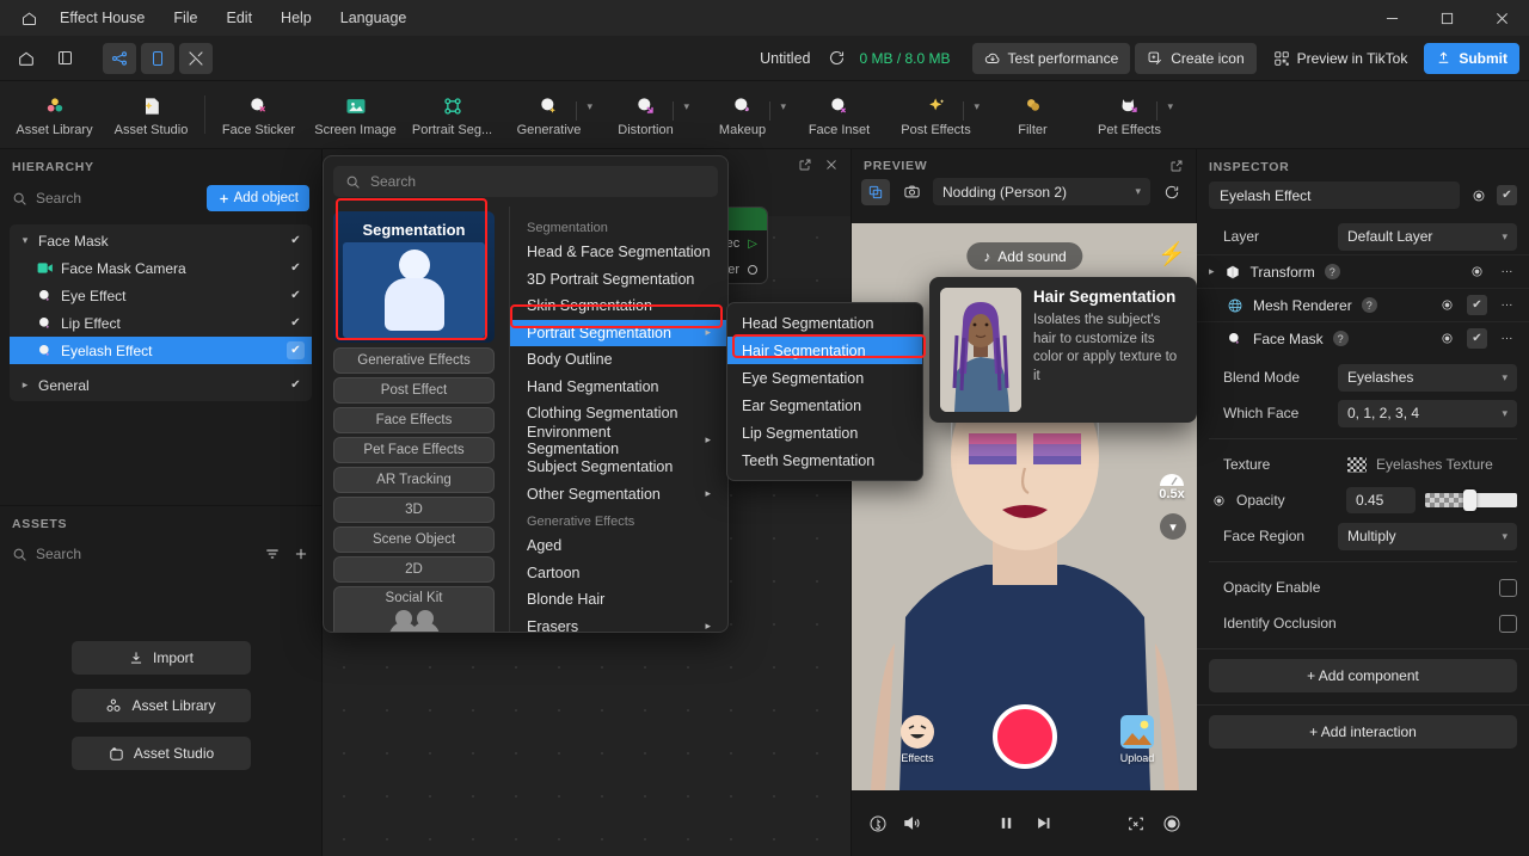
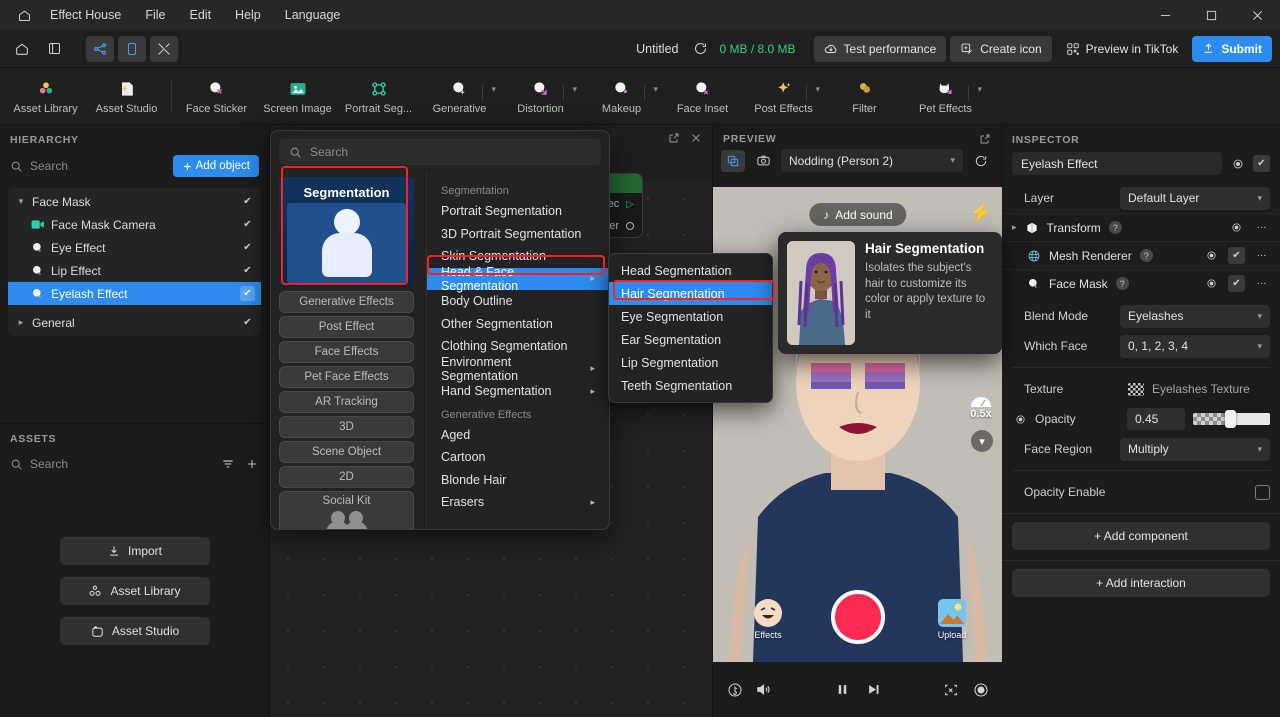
  Effect House
  File
  Edit
  Help
  Language
  Untitled
  0 MB / 8.0 MB
  Test performance
  Create icon
  Preview in TikTok
  Submit
  Asset Library
  Asset Studio
  Face Sticker
  Screen Image
  Portrait Seg...
  ▾
  Generative
  ▾
  Distortion
  ▾
  Makeup
  Face Inset
  ▾
  Post Effects
  Filter
  ▾
  Pet Effects
  HIERARCHY
  Search
  Add object
  ▾
  Face Mask
  ✔
  Face Mask Camera
  ✔
  Eye Effect
  ✔
  Lip Effect
  ✔
  Eyelash Effect
  ✔
  ▸
  General
  ✔
  ASSETS
  Search
  Import
  Asset Library
  Asset Studio
  ▷
  PREVIEW
  Nodding (Person 2)
  ▾
  ♪
  Add sound
  ⚡
  0.5x
  ▾
  Effects
  Upload
  INSPECTOR
  Eyelash Effect
  ✔
  Layer
  Default Layer
  ▾
  ▸
  Transform
  ?
  ···
  Mesh Renderer
  ?
  ✔
  ···
  Face Mask
  ?
  ✔
  ···
  Blend Mode
  Eyelashes
  ▾
  Which Face
  0, 1, 2, 3, 4
  ▾
  Texture
  Eyelashes Texture
  Opacity
  0.45
  Face Region
  Multiply
  ▾
  Opacity Enable
- Identify Occlusion
  + Add component
  + Add interaction
  Search
  Segmentation
  Generative Effects
  Post Effect
  Face Effects
  Pet Face Effects
  AR Tracking
  3D
  Scene Object
  2D
  Social Kit
  Segmentation
- Head & Face Segmentation
+ Portrait Segmentation
  3D Portrait Segmentation
  Skin Segmentation
- Portrait Segmentation
+ Head & Face Segmentation
  ▸
  Body Outline
- Hand Segmentation
+ Other Segmentation
  Clothing Segmentation
  Environment Segmentation
  ▸
- Subject Segmentation
- Other Segmentation
+ Hand Segmentation
  ▸
  Generative Effects
  Aged
  Cartoon
  Blonde Hair
  Erasers
  ▸
  Head Segmentation
  Hair Segmentation
  Eye Segmentation
  Ear Segmentation
  Lip Segmentation
  Teeth Segmentation
  Hair Segmentation
  Isolates the subject's hair to customize its color or apply texture to it
